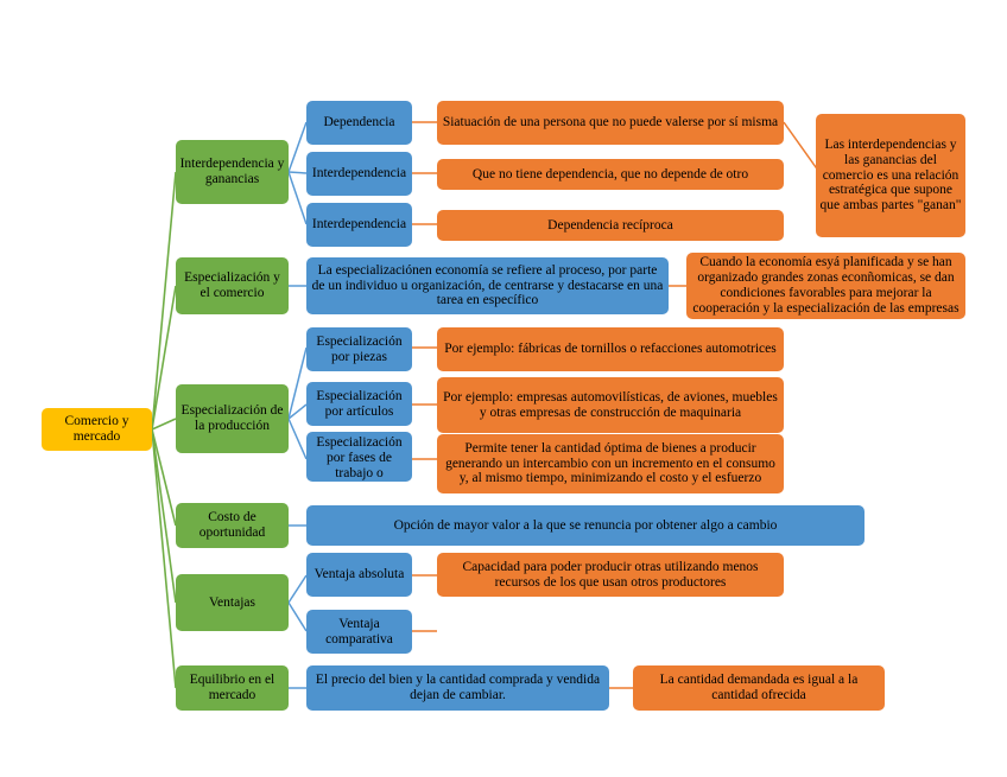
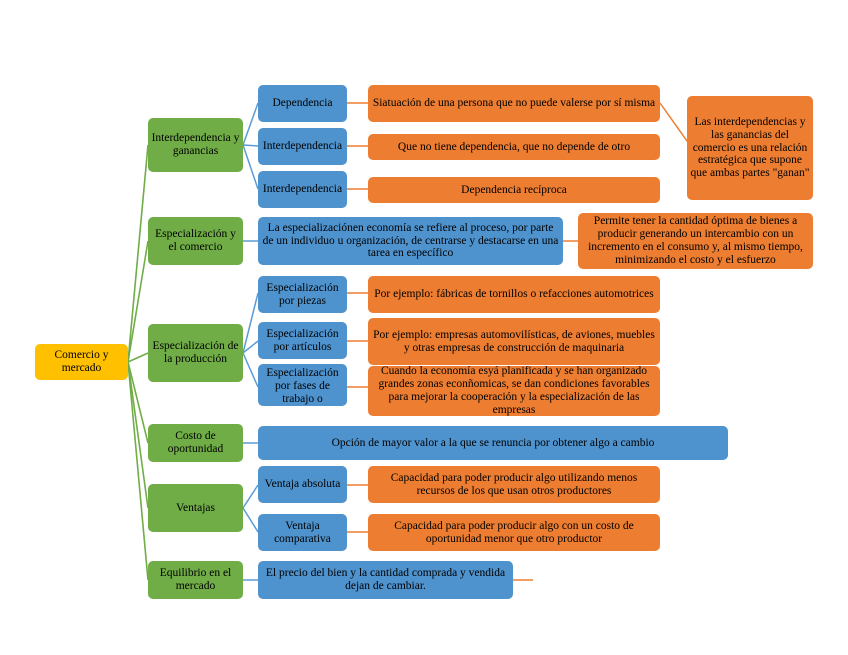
  Comercio y mercado
  Interdependencia y ganancias
  Dependencia
  Siatuación de una persona que no puede valerse por sí misma
  Interdependencia
  Que no tiene dependencia, que no depende de otro
  Interdependencia
  Dependencia recíproca
  Las interdependencias y las ganancias del comercio es una relación estratégica que supone que ambas partes "ganan"
  Especialización y el comercio
  La especializaciónen economía se refiere al proceso, por parte de un individuo u organización, de centrarse y destacarse en una tarea en específico
- Cuando la economía esyá planificada y se han organizado grandes zonas econñomicas, se dan condiciones favorables para mejorar la cooperación y la especialización de las empresas
+ Permite tener la cantidad óptima de bienes a producir generando un intercambio con un incremento en el consumo y, al mismo tiempo, minimizando el costo y el esfuerzo
  Especialización de la producción
  Especialización por piezas
  Por ejemplo: fábricas de tornillos o refacciones automotrices
  Especialización por artículos
  Por ejemplo: empresas automovilísticas, de aviones, muebles y otras empresas de construcción de maquinaria
  Especialización por fases de trabajo o
- Permite tener la cantidad óptima de bienes a producir generando un intercambio con un incremento en el consumo y, al mismo tiempo, minimizando el costo y el esfuerzo
+ Cuando la economía esyá planificada y se han organizado grandes zonas econñomicas, se dan condiciones favorables para mejorar la cooperación y la especialización de las empresas
  Costo de oportunidad
  Opción de mayor valor a la que se renuncia por obtener algo a cambio
  Ventajas
  Ventaja absoluta
- Capacidad para poder producir otras utilizando menos recursos de los que usan otros productores
+ Capacidad para poder producir algo utilizando menos recursos de los que usan otros productores
  Ventaja comparativa
+ Capacidad para poder producir algo con un costo de oportunidad menor que otro productor
  Equilibrio en el mercado
  El precio del bien y la cantidad comprada y vendida dejan de cambiar.
- La cantidad demandada es igual a la cantidad ofrecida
